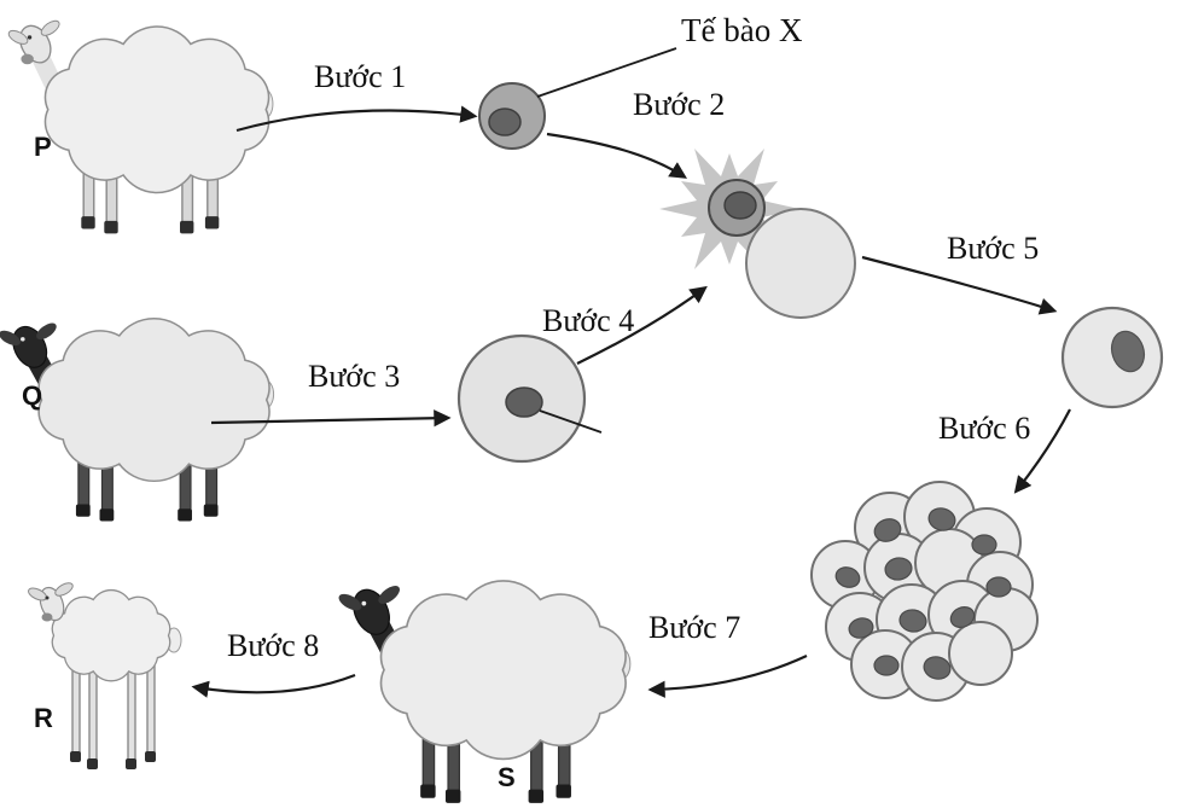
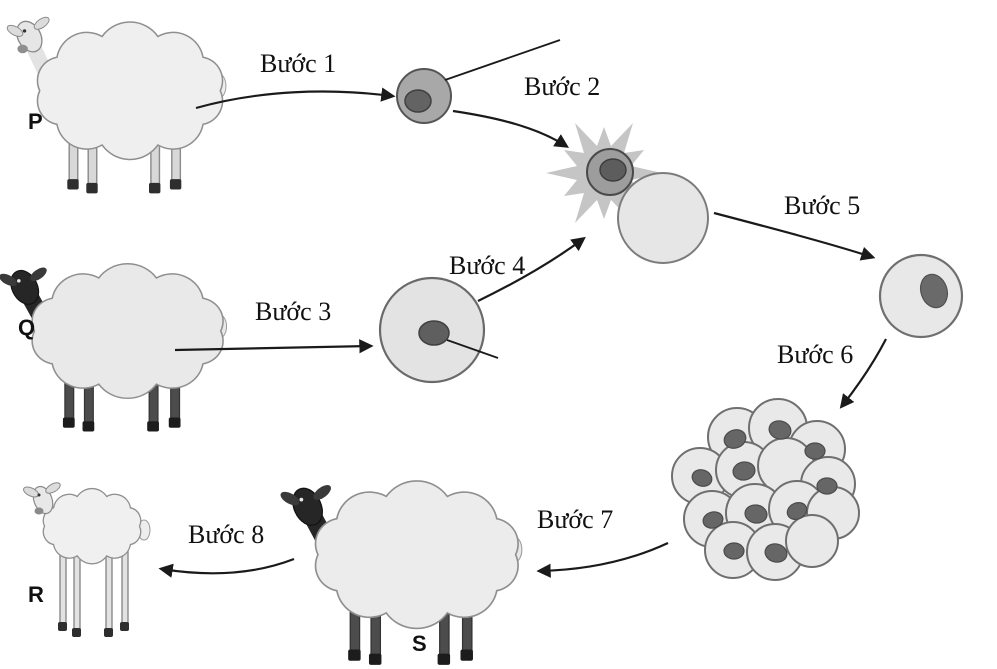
  Bước 1
  Bước 2
  Bước 3
  Bước 4
  Bước 5
  Bước 6
  Bước 7
  Bước 8
- Tế bào X
  P
  Q
  R
  S
